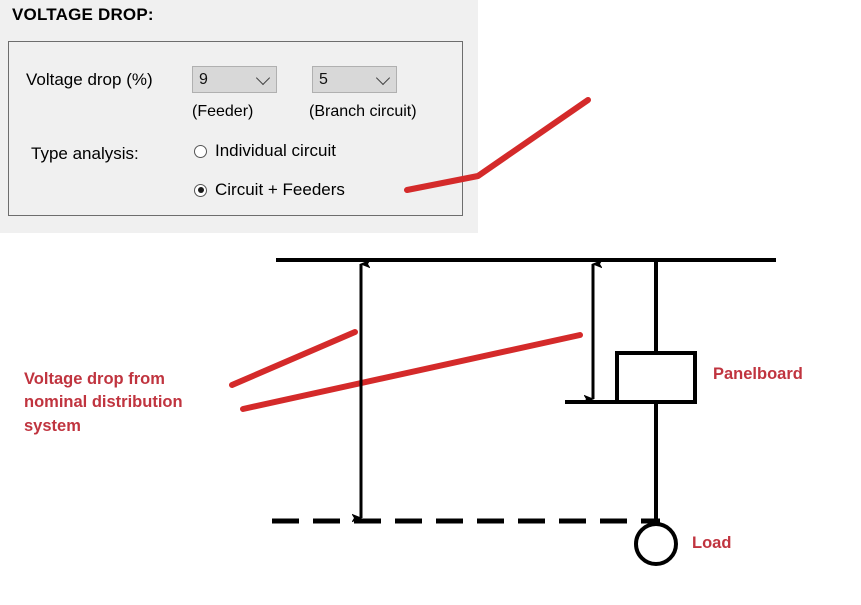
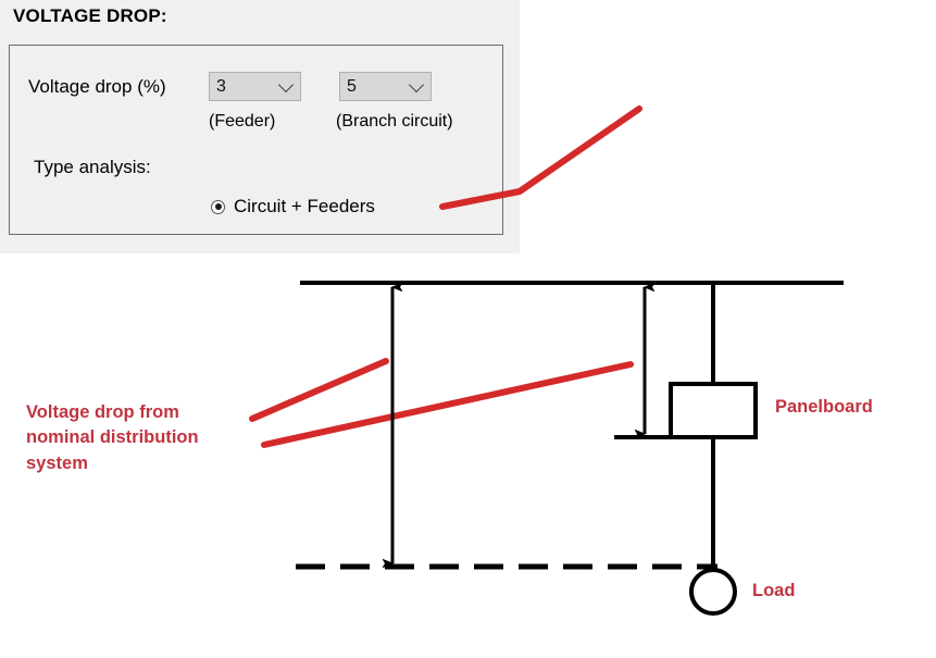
  VOLTAGE DROP:
  Voltage drop (%)
- 9
+ 3
  5
  (Feeder)
  (Branch circuit)
  Type analysis:
- Individual circuit
  Circuit + Feeders
  Voltage drop from
  nominal distribution
  system
  Panelboard
  Load
